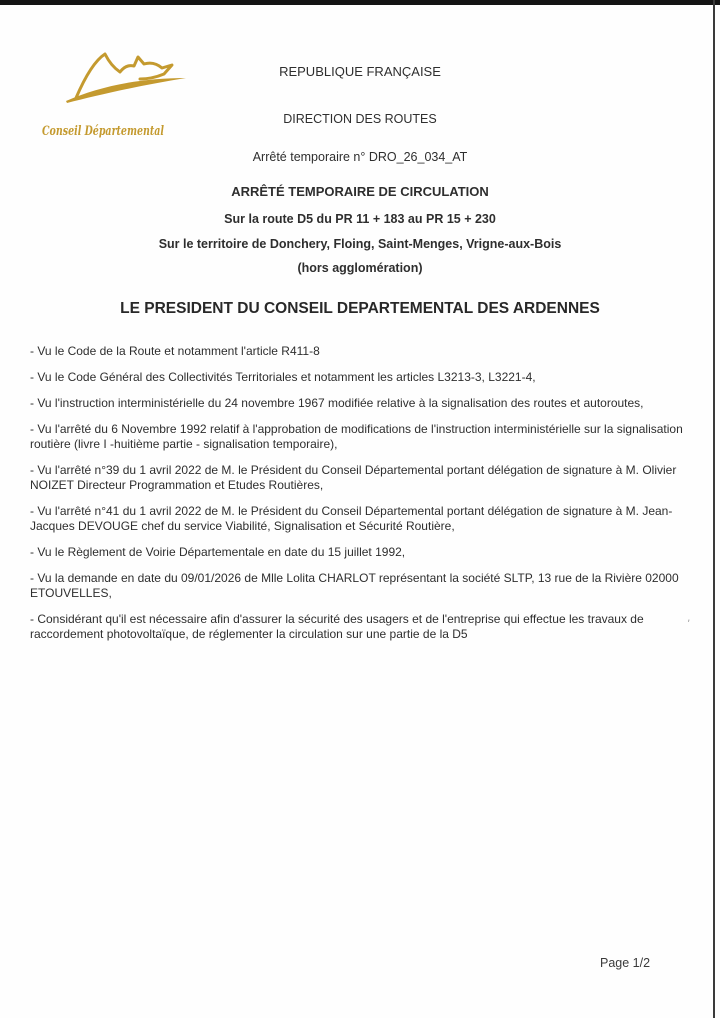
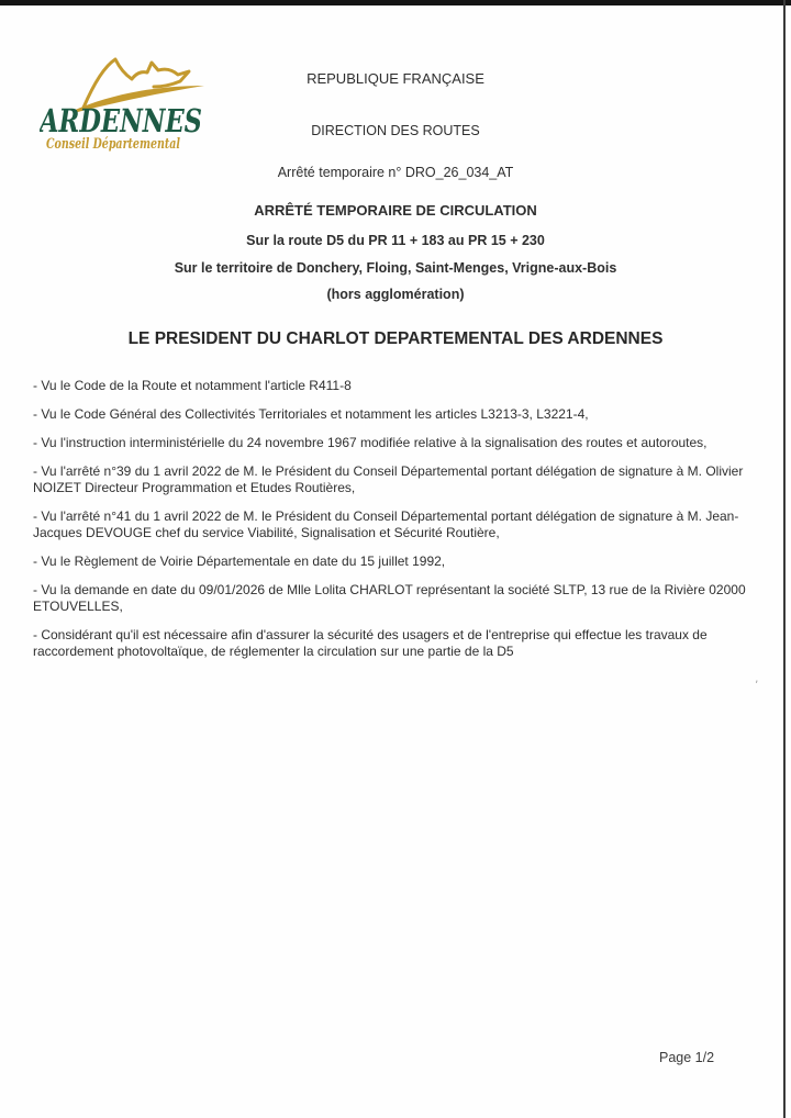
+ ARDENNES
  Conseil Départemental
  REPUBLIQUE FRANÇAISE
  DIRECTION DES ROUTES
  Arrêté temporaire n° DRO_26_034_AT
  ARRÊTÉ TEMPORAIRE DE CIRCULATION
  Sur la route D5 du PR 11 + 183 au PR 15 + 230
  Sur le territoire de Donchery, Floing, Saint-Menges, Vrigne-aux-Bois
  (hors agglomération)
- LE PRESIDENT DU CONSEIL DEPARTEMENTAL DES ARDENNES
+ LE PRESIDENT DU CHARLOT DEPARTEMENTAL DES ARDENNES
  - Vu le Code de la Route et notamment l'article R411-8
  - Vu le Code Général des Collectivités Territoriales et notamment les articles L3213-3, L3221-4,
  - Vu l'instruction interministérielle du 24 novembre 1967 modifiée relative à la signalisation des routes et autoroutes,
- - Vu l'arrêté du 6 Novembre 1992 relatif à l'approbation de modifications de l'instruction interministérielle sur la signalisation routière (livre I -huitième partie - signalisation temporaire),
  - Vu l'arrêté n°39 du 1 avril 2022 de M. le Président du Conseil Départemental portant délégation de signature à M. Olivier NOIZET Directeur Programmation et Etudes Routières,
  - Vu l'arrêté n°41 du 1 avril 2022 de M. le Président du Conseil Départemental portant délégation de signature à M. Jean-Jacques DEVOUGE chef du service Viabilité, Signalisation et Sécurité Routière,
  - Vu le Règlement de Voirie Départementale en date du 15 juillet 1992,
  - Vu la demande en date du 09/01/2026 de Mlle Lolita CHARLOT représentant la société SLTP, 13 rue de la Rivière 02000 ETOUVELLES,
  - Considérant qu'il est nécessaire afin d'assurer la sécurité des usagers et de l'entreprise qui effectue les travaux de raccordement photovoltaïque, de réglementer la circulation sur une partie de la D5
  Page 1/2
